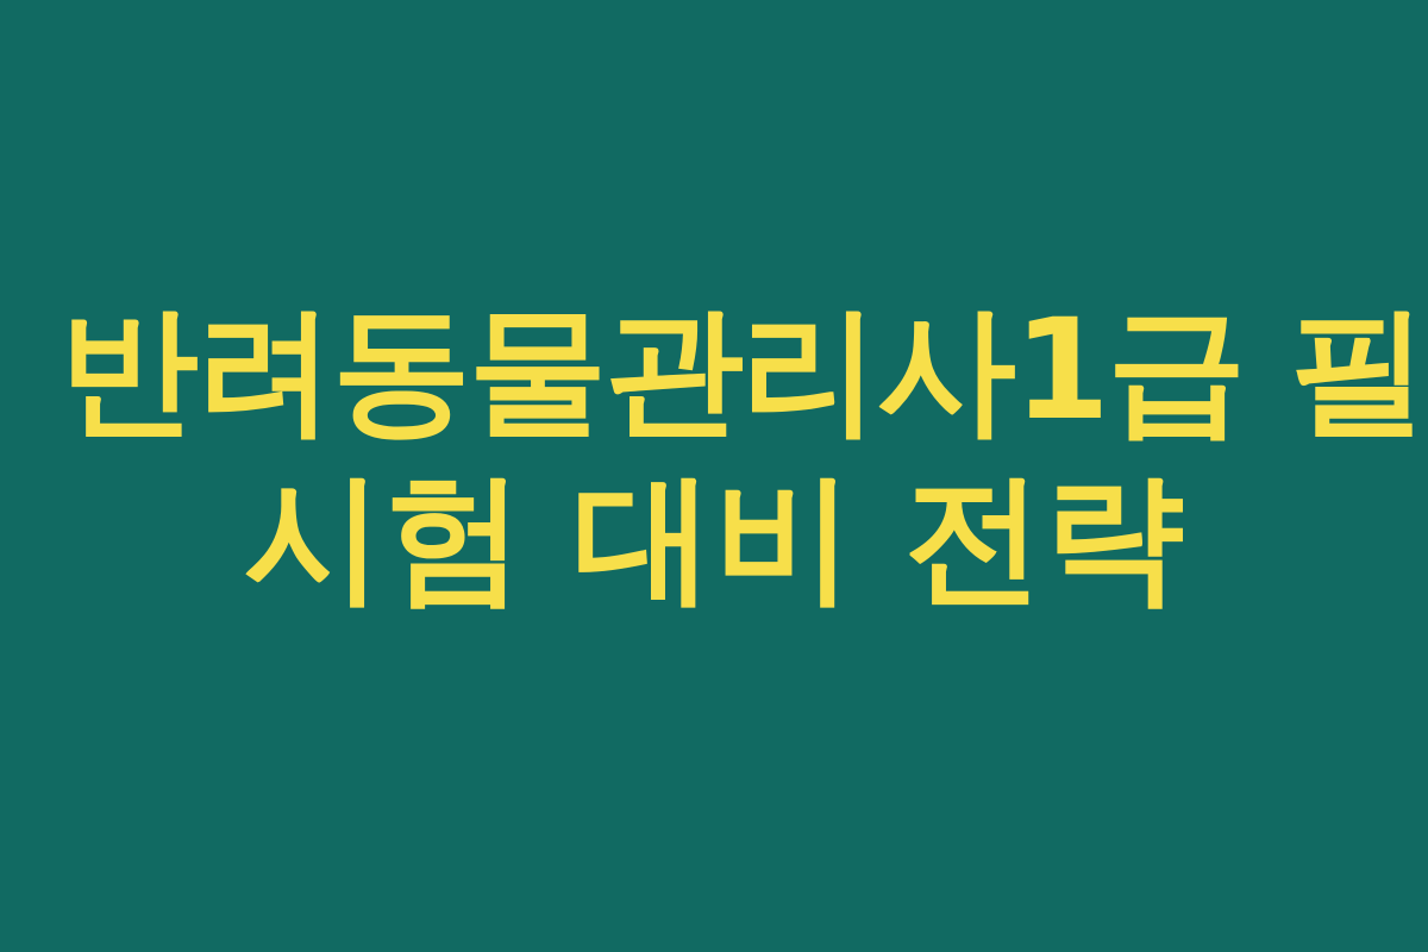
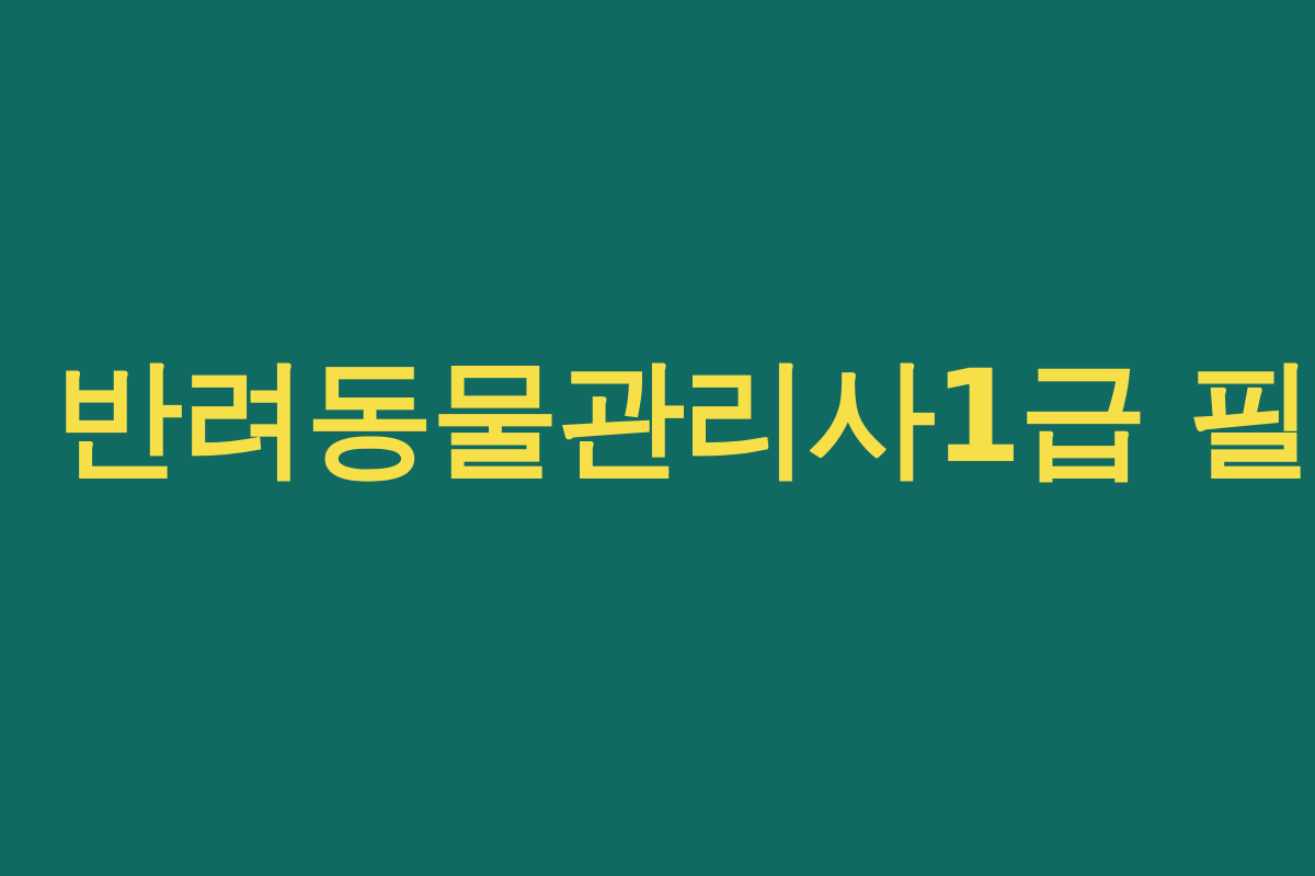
  반려동물관리사1급 필
- 시험 대비 전략
